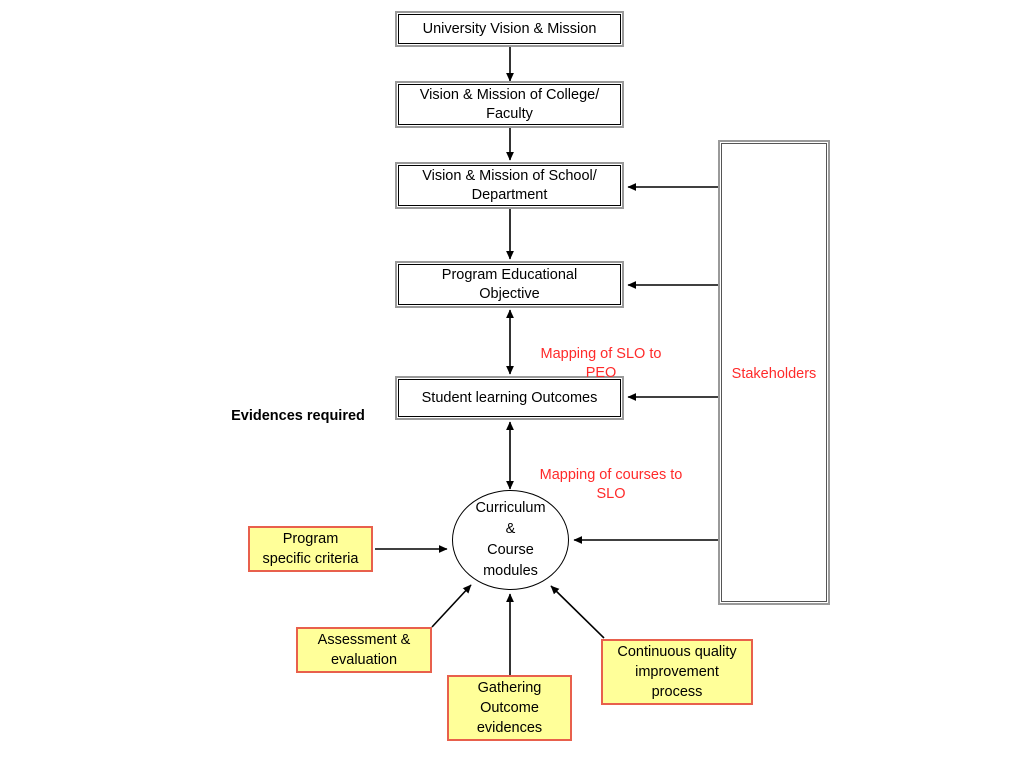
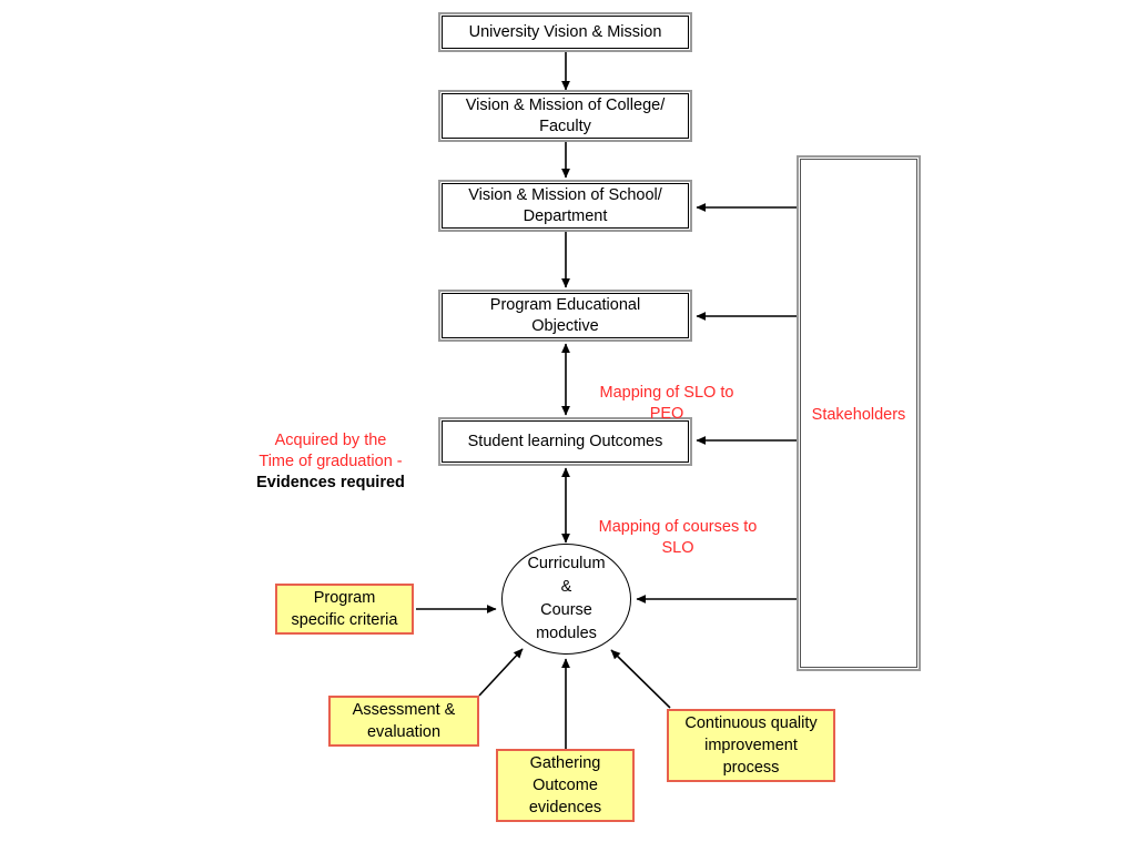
  University Vision & Mission
  Vision & Mission of College/
  Faculty
  Vision & Mission of School/
  Department
  Program Educational
  Objective
  Student learning Outcomes
  Stakeholders
  Curriculum
  &
  Course
  modules
  Program
  specific criteria
  Assessment &
  evaluation
  Gathering
  Outcome
  evidences
  Continuous quality
  improvement
  process
  Mapping of SLO to
  PEO
  Mapping of courses to
  SLO
+ Acquired by the
+ Time of graduation -
  Evidences required
